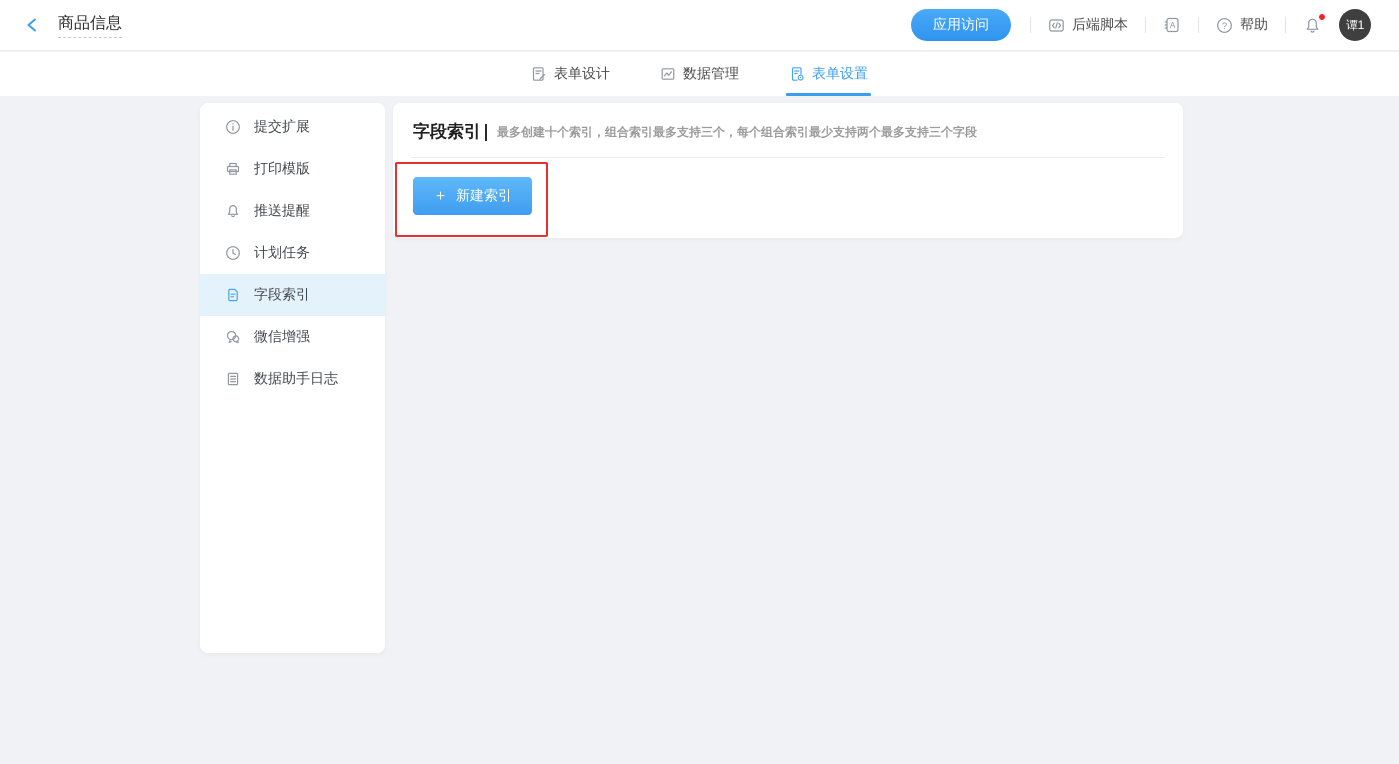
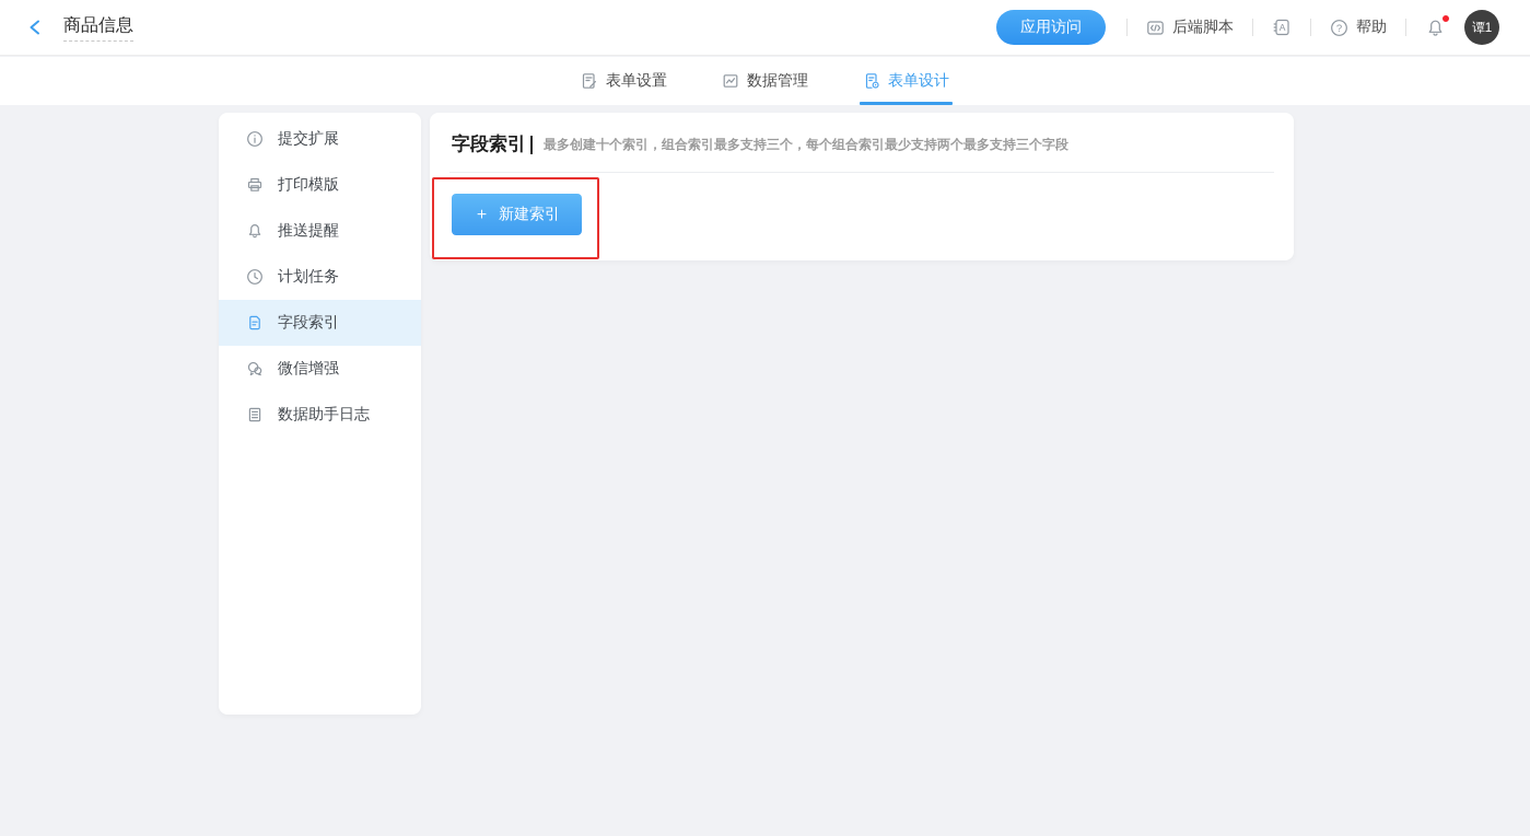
  商品信息
  应用访问
  后端脚本
  A
  ?
  帮助
  谭1
- 表单设计
+ 表单设置
  数据管理
- 表单设置
+ 表单设计
  提交扩展
  打印模版
  推送提醒
  计划任务
  字段索引
  微信增强
  数据助手日志
  字段索引
  最多创建十个索引，组合索引最多支持三个，每个组合索引最少支持两个最多支持三个字段
  ＋
  新建索引
